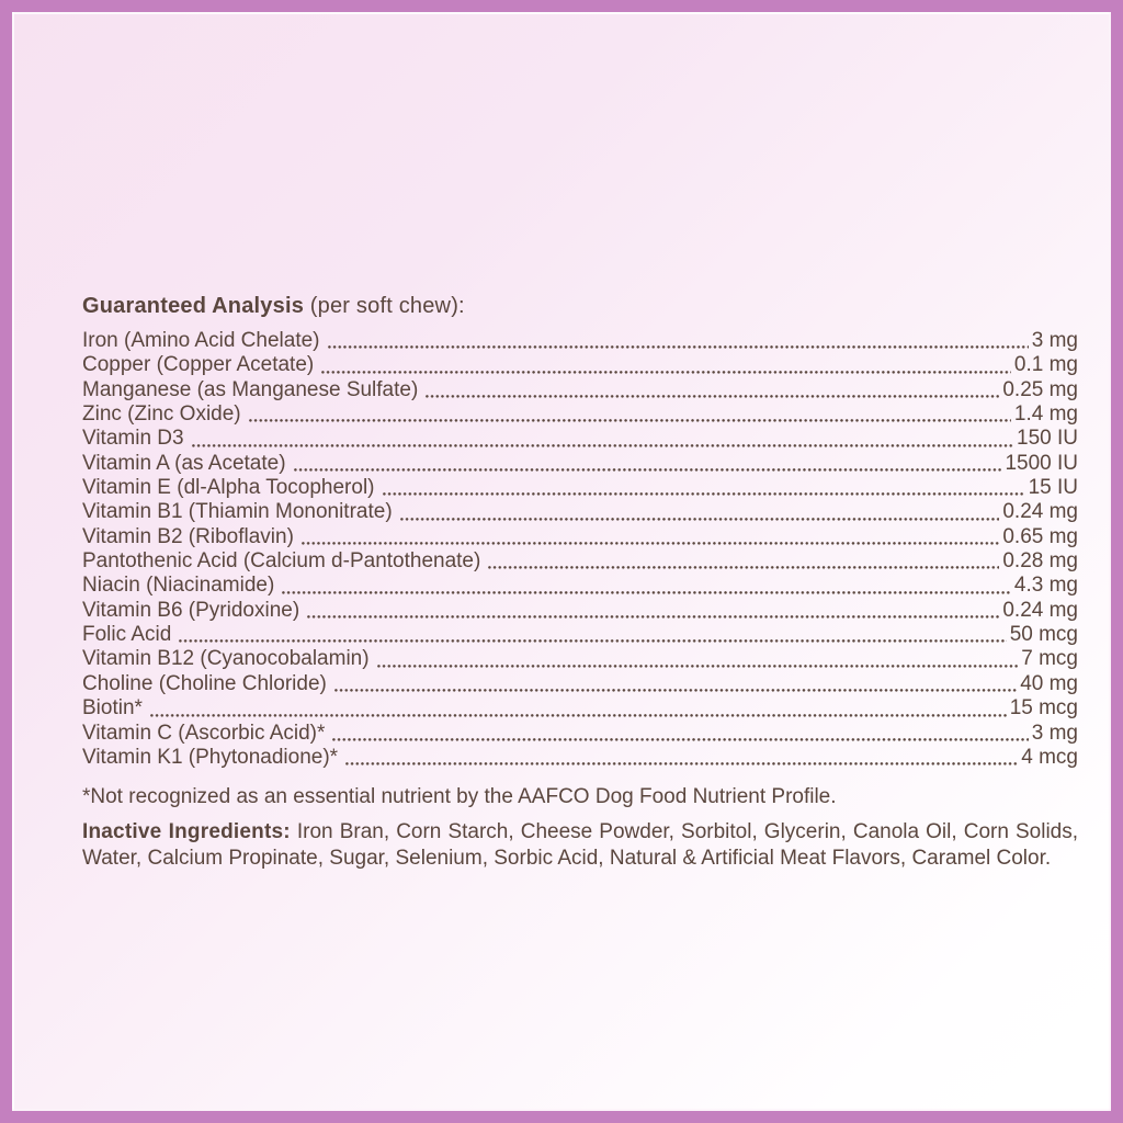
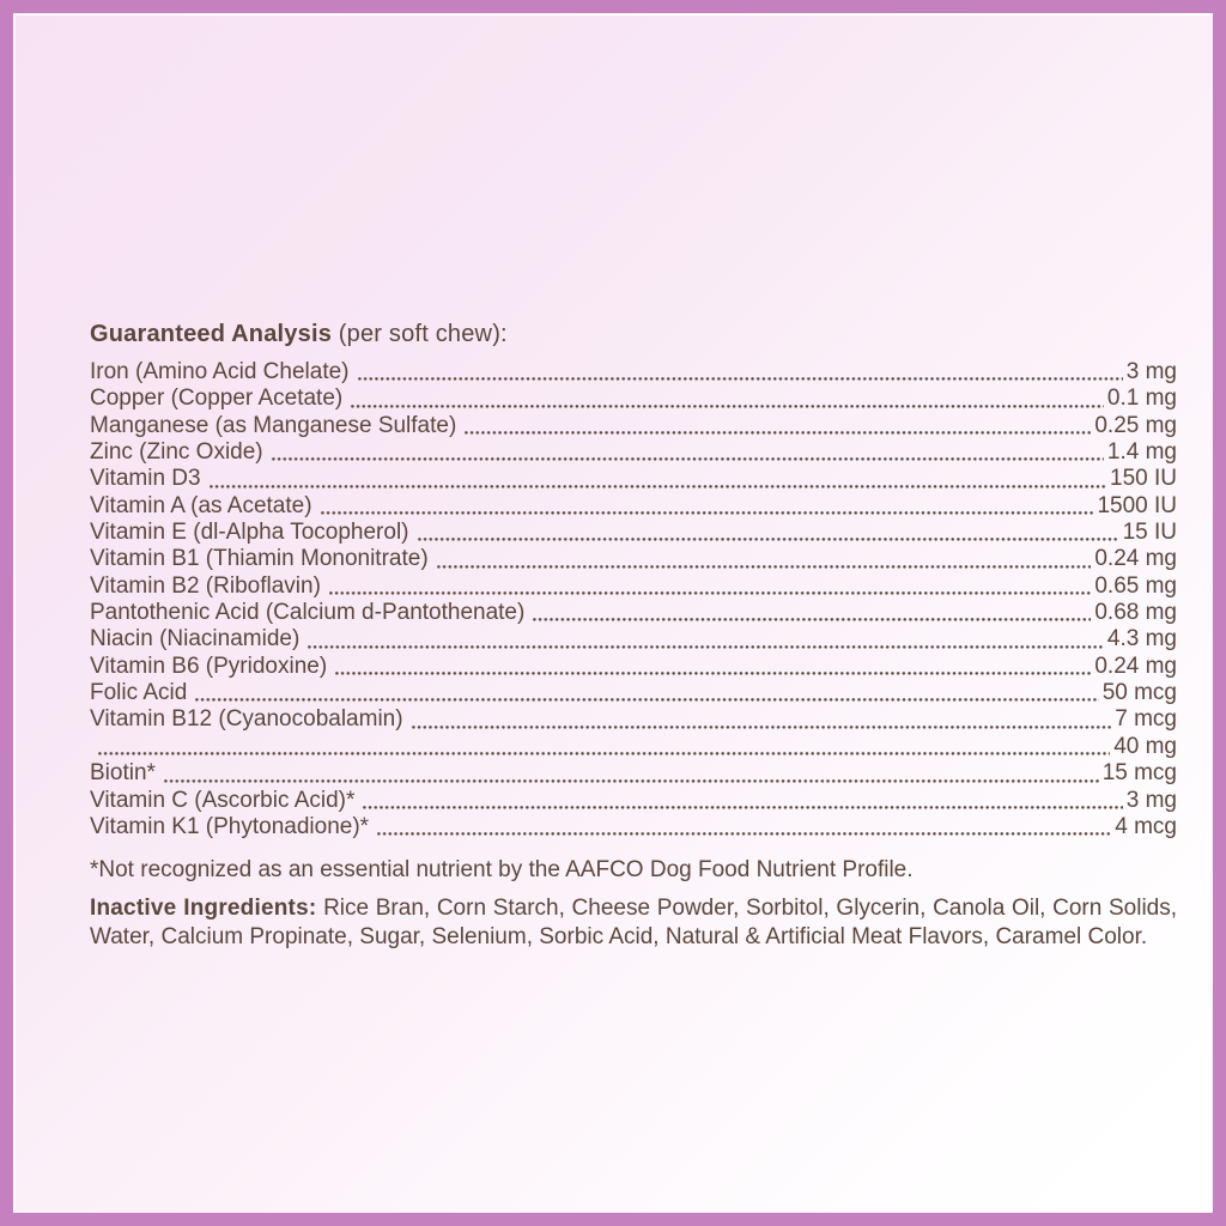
  Guaranteed Analysis (per soft chew):
  Iron (Amino Acid Chelate)
  3 mg
  Copper (Copper Acetate)
  0.1 mg
  Manganese (as Manganese Sulfate)
  0.25 mg
  Zinc (Zinc Oxide)
  1.4 mg
  Vitamin D3
  150 IU
  Vitamin A (as Acetate)
  1500 IU
  Vitamin E (dl-Alpha Tocopherol)
  15 IU
  Vitamin B1 (Thiamin Mononitrate)
  0.24 mg
  Vitamin B2 (Riboflavin)
  0.65 mg
  Pantothenic Acid (Calcium d-Pantothenate)
- 0.28 mg
+ 0.68 mg
  Niacin (Niacinamide)
  4.3 mg
  Vitamin B6 (Pyridoxine)
  0.24 mg
  Folic Acid
  50 mcg
  Vitamin B12 (Cyanocobalamin)
  7 mcg
- Choline (Choline Chloride)
  40 mg
  Biotin*
  15 mcg
  Vitamin C (Ascorbic Acid)*
  3 mg
  Vitamin K1 (Phytonadione)*
  4 mcg
  *Not recognized as an essential nutrient by the AAFCO Dog Food Nutrient Profile.
- Inactive Ingredients: Iron Bran, Corn Starch, Cheese Powder, Sorbitol, Glycerin, Canola Oil, Corn Solids, Water, Calcium Propinate, Sugar, Selenium, Sorbic Acid, Natural & Artificial Meat Flavors, Caramel Color.
+ Inactive Ingredients: Rice Bran, Corn Starch, Cheese Powder, Sorbitol, Glycerin, Canola Oil, Corn Solids, Water, Calcium Propinate, Sugar, Selenium, Sorbic Acid, Natural & Artificial Meat Flavors, Caramel Color.
